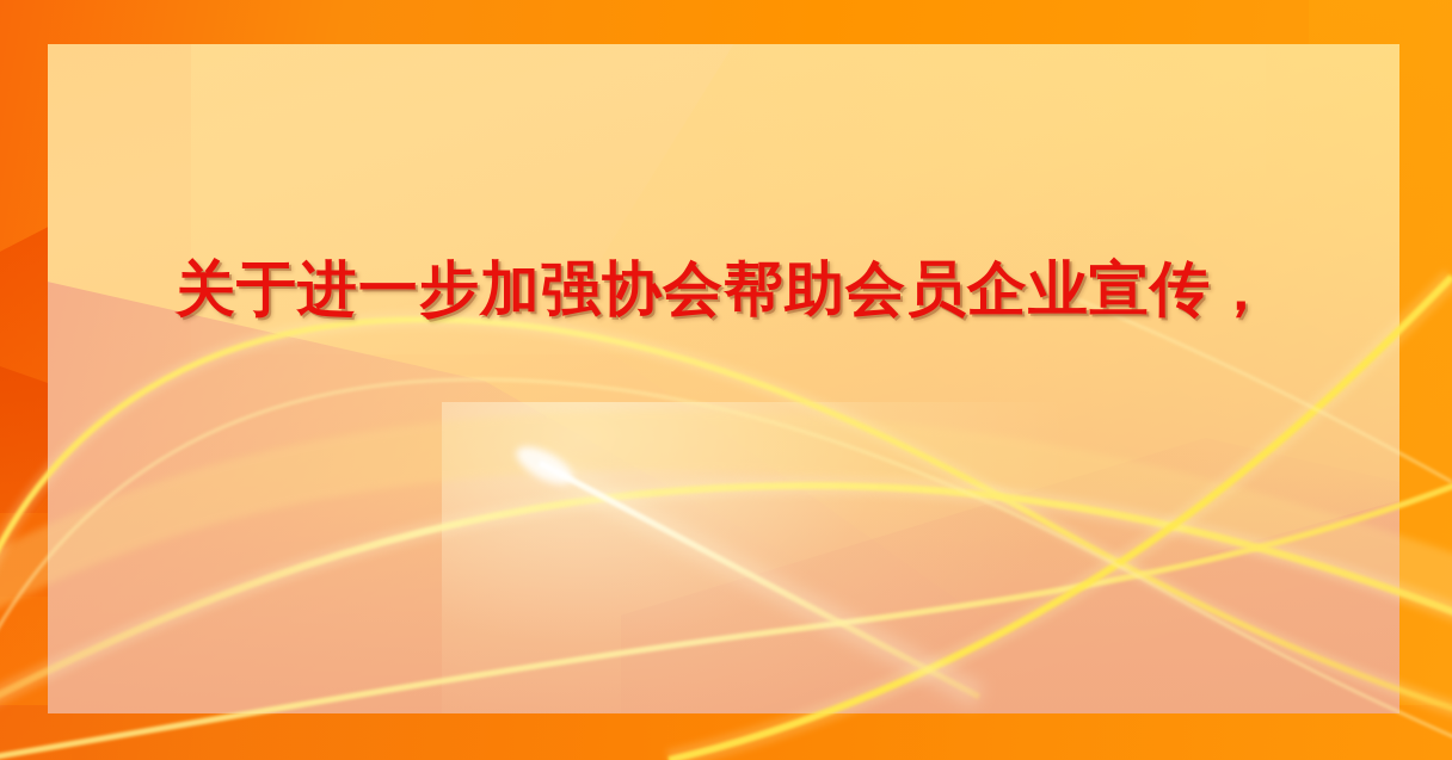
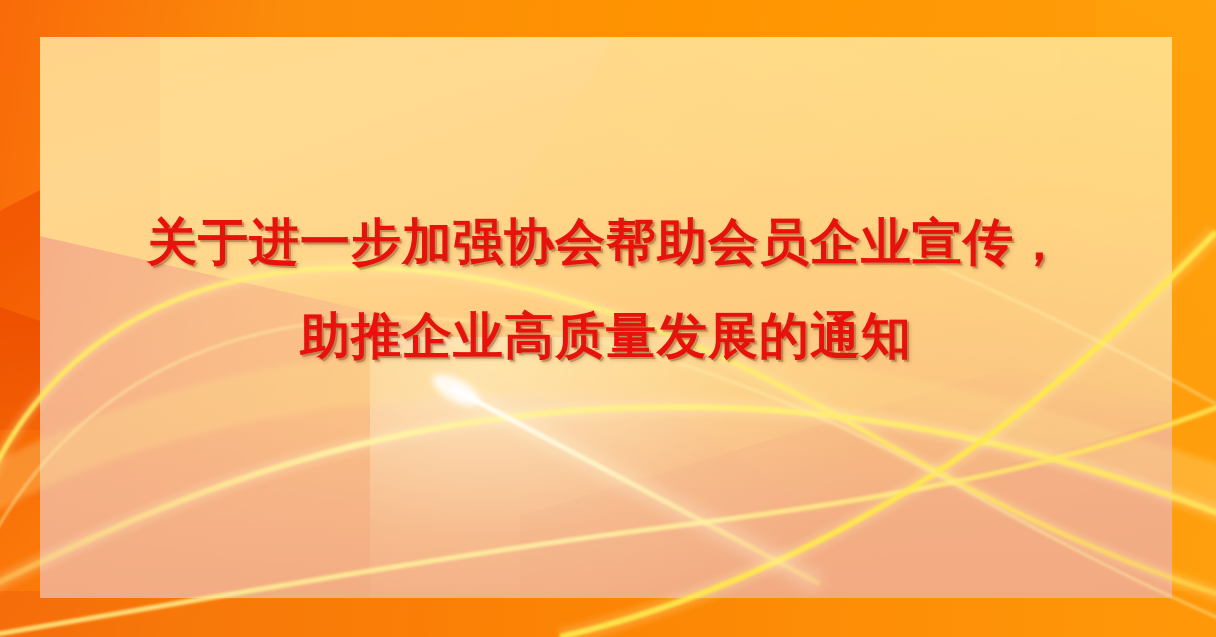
  关于进一步加强协会帮助会员企业宣传，
+ 助推企业高质量发展的通知
